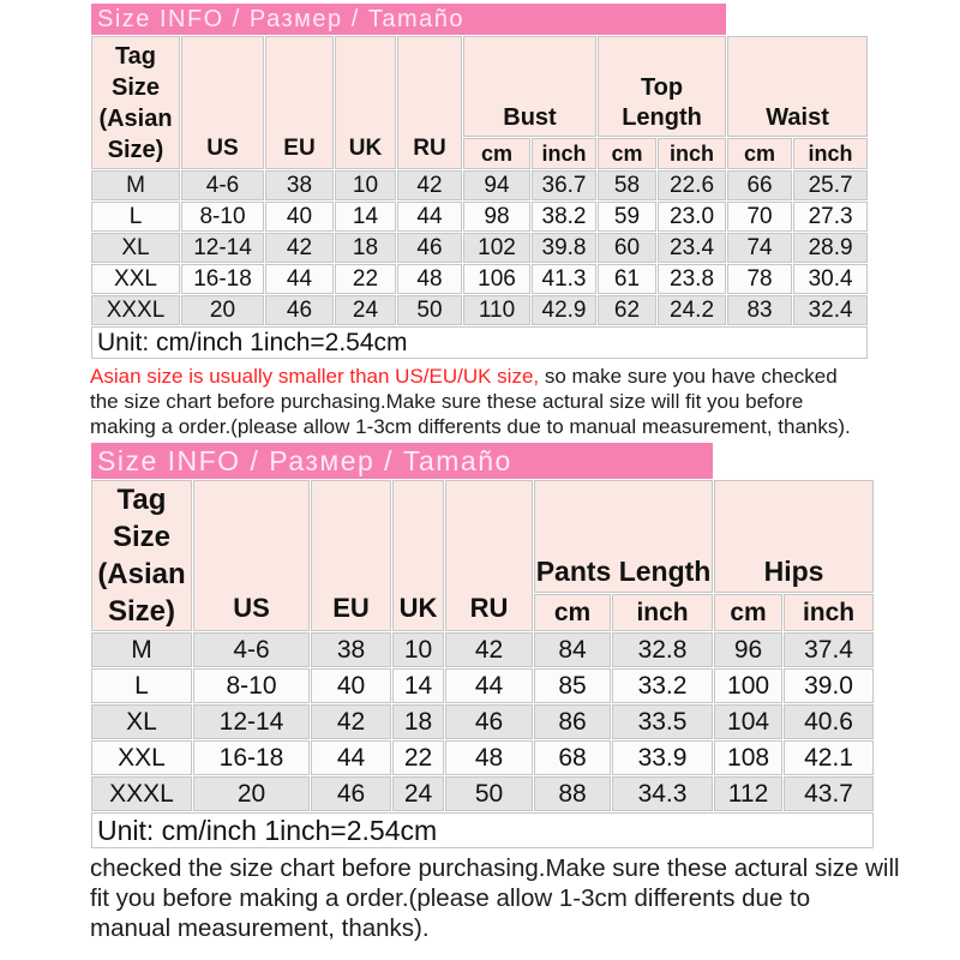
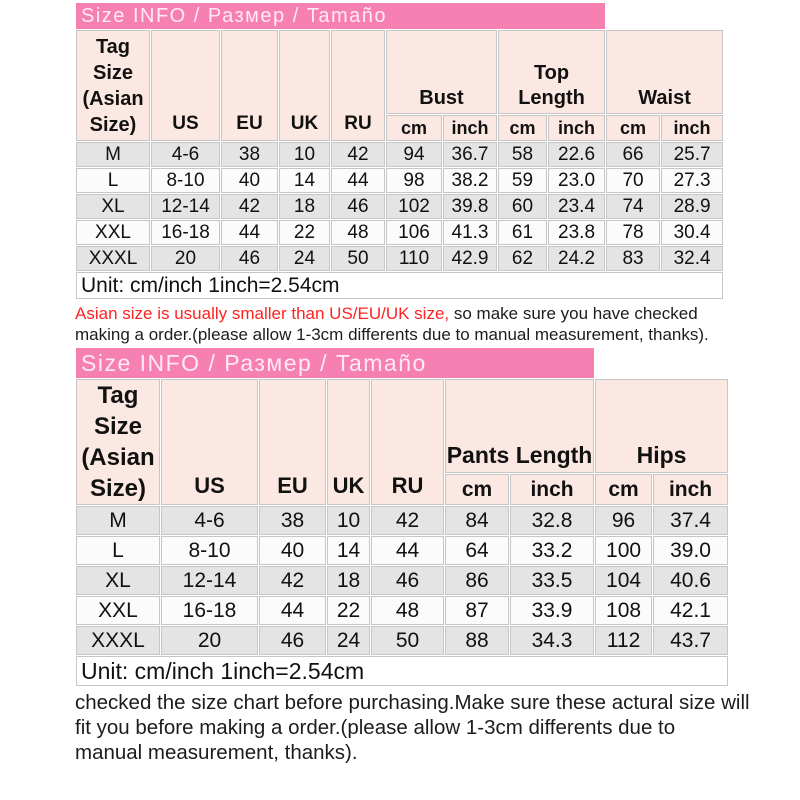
  Size INFO / Размер / Tamaño
  Tag Size (Asian Size)	US	EU	UK	RU	Bust	Top Length	Waist
  cm	inch	cm	inch	cm	inch
  M	4-6	38	10	42	94	36.7	58	22.6	66	25.7
  L	8-10	40	14	44	98	38.2	59	23.0	70	27.3
  XL	12-14	42	18	46	102	39.8	60	23.4	74	28.9
  XXL	16-18	44	22	48	106	41.3	61	23.8	78	30.4
  XXXL	20	46	24	50	110	42.9	62	24.2	83	32.4
  Unit: cm/inch 1inch=2.54cm
  Asian size is usually smaller than US/EU/UK size, so make sure you have checked
- the size chart before purchasing.Make sure these actural size will fit you before
  making a order.(please allow 1-3cm differents due to manual measurement, thanks).
  Size INFO / Размер / Tamaño
  Tag Size (Asian Size)	US	EU	UK	RU	Pants Length	Hips
  cm	inch	cm	inch
  M	4-6	38	10	42	84	32.8	96	37.4
- L	8-10	40	14	44	85	33.2	100	39.0
+ L	8-10	40	14	44	64	33.2	100	39.0
  XL	12-14	42	18	46	86	33.5	104	40.6
- XXL	16-18	44	22	48	68	33.9	108	42.1
+ XXL	16-18	44	22	48	87	33.9	108	42.1
  XXXL	20	46	24	50	88	34.3	112	43.7
  Unit: cm/inch 1inch=2.54cm
  checked the size chart before purchasing.Make sure these actural size will
  fit you before making a order.(please allow 1-3cm differents due to
  manual measurement, thanks).
